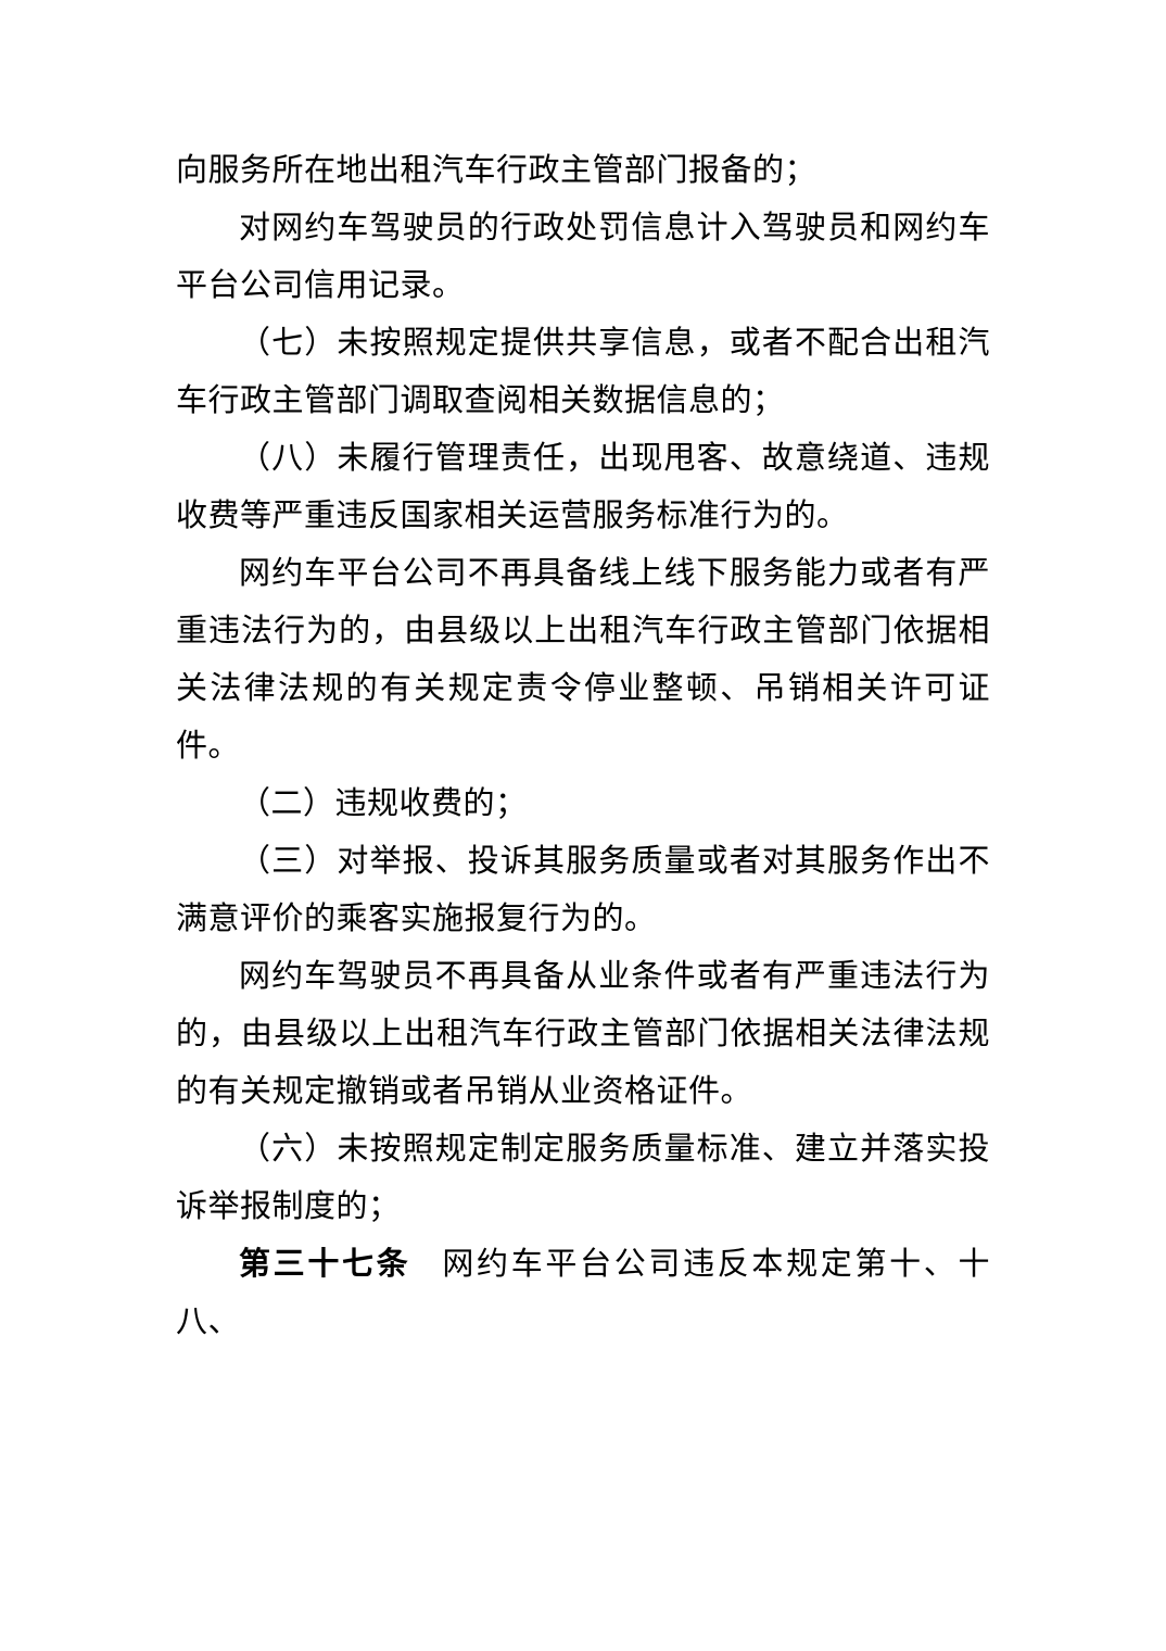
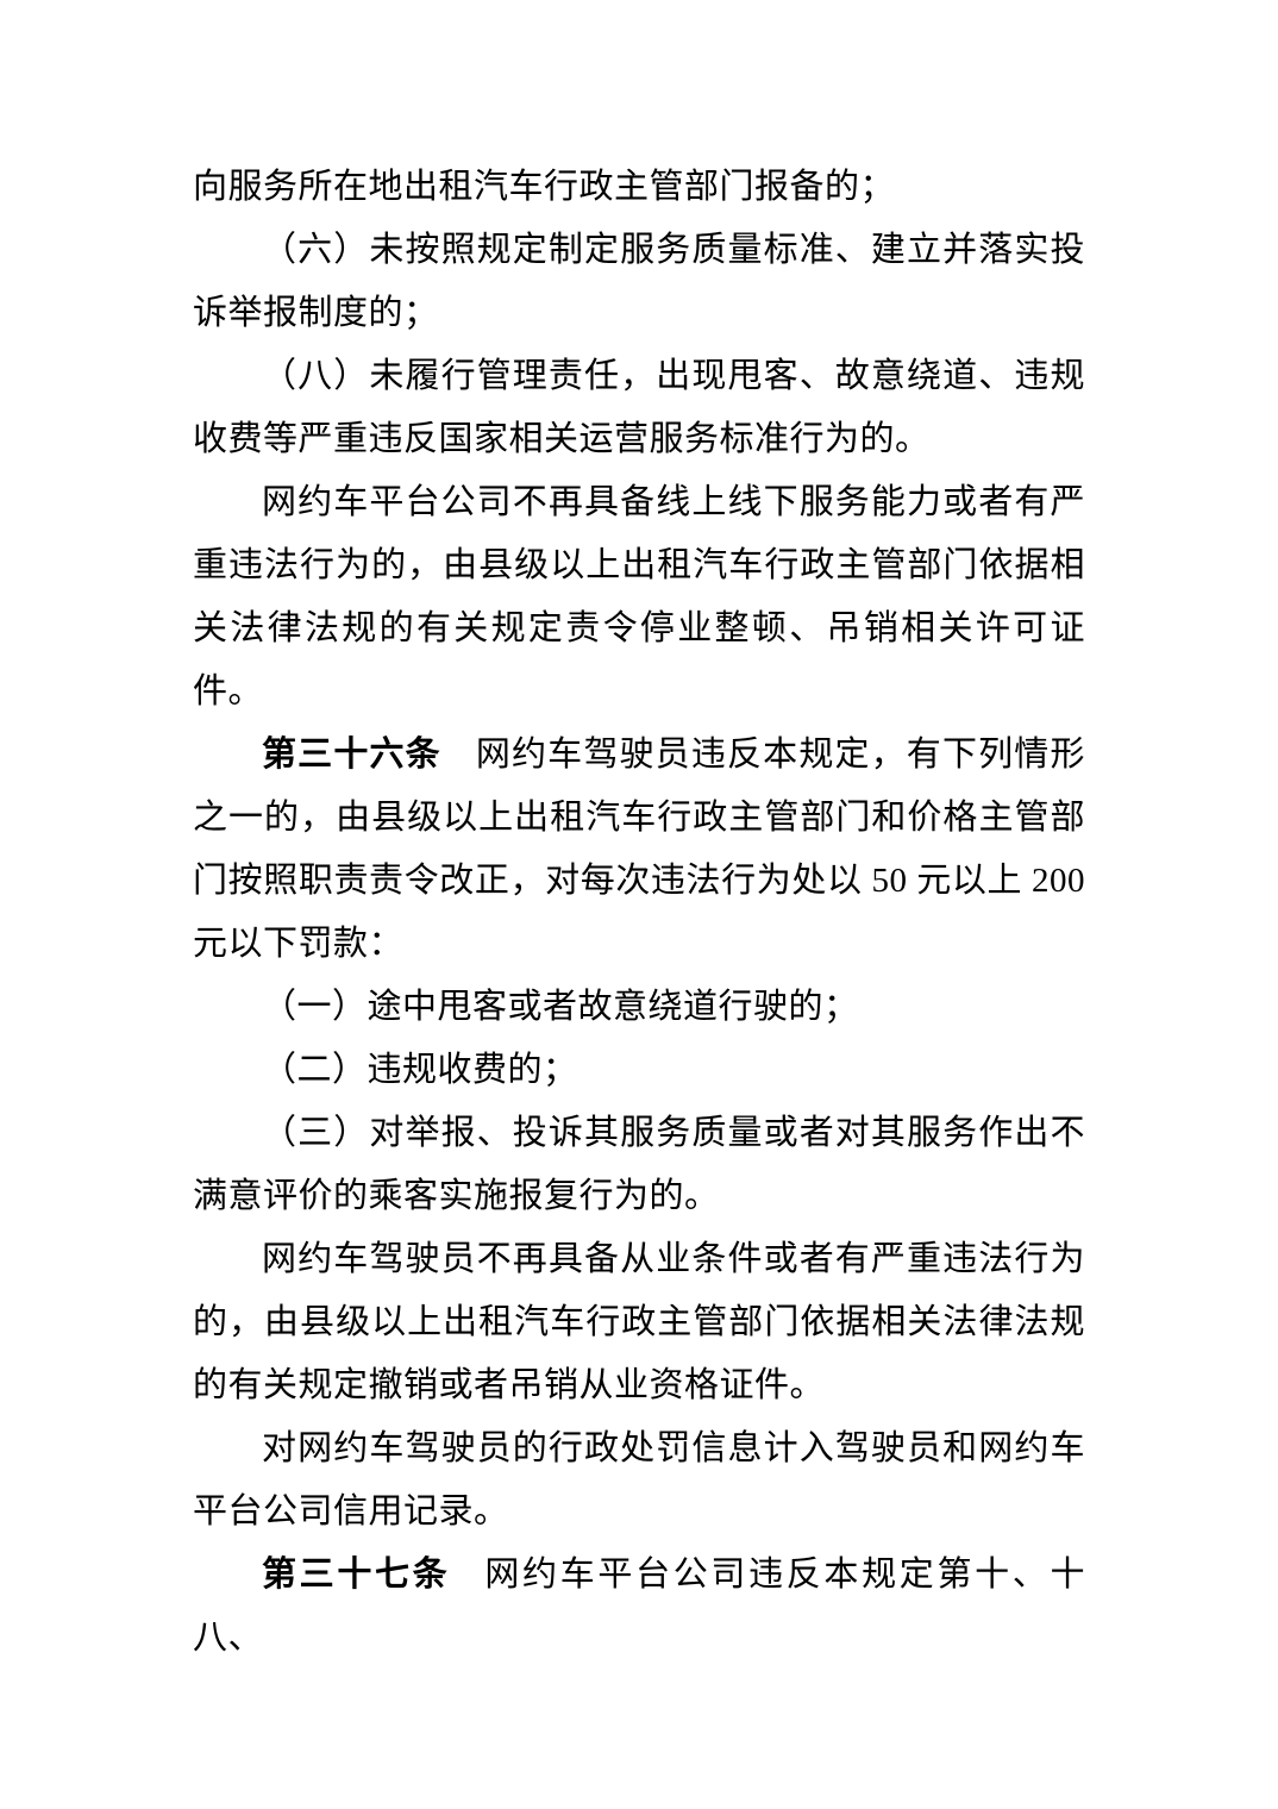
  向服务所在地出租汽车行政主管部门报备的；
- 对网约车驾驶员的行政处罚信息计入驾驶员和网约车平台公司信用记录。
+ （六）未按照规定制定服务质量标准、建立并落实投诉举报制度的；
- （七）未按照规定提供共享信息，或者不配合出租汽车行政主管部门调取查阅相关数据信息的；
  （八）未履行管理责任，出现甩客、故意绕道、违规收费等严重违反国家相关运营服务标准行为的。
  网约车平台公司不再具备线上线下服务能力或者有严重违法行为的，由县级以上出租汽车行政主管部门依据相关法律法规的有关规定责令停业整顿、吊销相关许可证件。
+ 第三十六条 网约车驾驶员违反本规定，有下列情形之一的，由县级以上出租汽车行政主管部门和价格主管部门按照职责责令改正，对每次违法行为处以 50 元以上 200 元以下罚款：
+ （一）途中甩客或者故意绕道行驶的；
  （二）违规收费的；
  （三）对举报、投诉其服务质量或者对其服务作出不满意评价的乘客实施报复行为的。
  网约车驾驶员不再具备从业条件或者有严重违法行为的，由县级以上出租汽车行政主管部门依据相关法律法规的有关规定撤销或者吊销从业资格证件。
- （六）未按照规定制定服务质量标准、建立并落实投诉举报制度的；
+ 对网约车驾驶员的行政处罚信息计入驾驶员和网约车平台公司信用记录。
  第三十七条 网约车平台公司违反本规定第十、十八、
